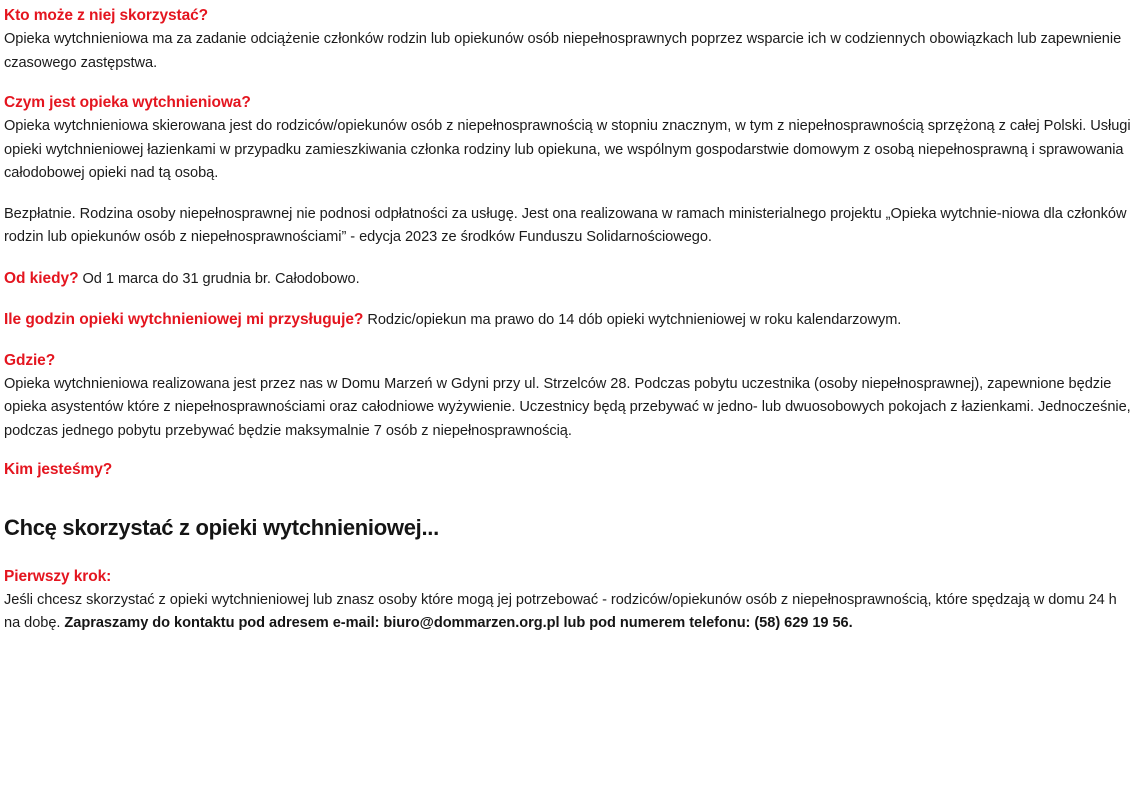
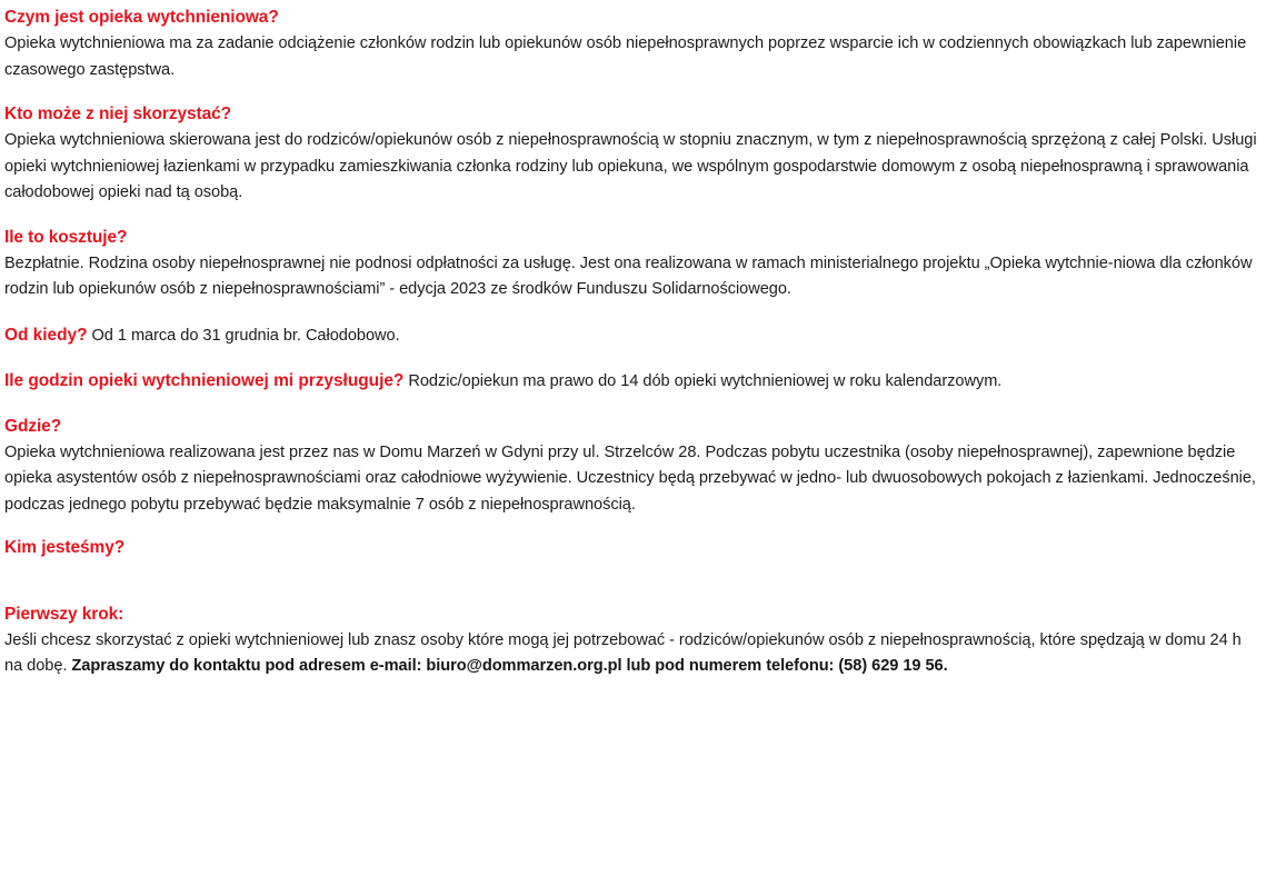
- Kto może z niej skorzystać?
+ Czym jest opieka wytchnieniowa?
  Opieka wytchnieniowa ma za zadanie odciążenie członków rodzin lub opiekunów osób niepełnosprawnych poprzez wsparcie ich w codziennych obowiązkach lub zapewnienie czasowego zastępstwa.
- Czym jest opieka wytchnieniowa?
+ Kto może z niej skorzystać?
  Opieka wytchnieniowa skierowana jest do rodziców/opiekunów osób z niepełnosprawnością w stopniu znacznym, w tym z niepełnosprawnością sprzężoną z całej Polski. Usługi opieki wytchnieniowej łazienkami w przypadku zamieszkiwania członka rodziny lub opiekuna, we wspólnym gospodarstwie domowym z osobą niepełnosprawną i sprawowania całodobowej opieki nad tą osobą.
+ Ile to kosztuje?
  Bezpłatnie. Rodzina osoby niepełnosprawnej nie podnosi odpłatności za usługę. Jest ona realizowana w ramach ministerialnego projektu „Opieka wytchnie-niowa dla członków rodzin lub opiekunów osób z niepełnosprawnościami” - edycja 2023 ze środków Funduszu Solidarnościowego.
  Od kiedy? Od 1 marca do 31 grudnia br. Całodobowo.
  Ile godzin opieki wytchnieniowej mi przysługuje? Rodzic/opiekun ma prawo do 14 dób opieki wytchnieniowej w roku kalendarzowym.
  Gdzie?
- Opieka wytchnieniowa realizowana jest przez nas w Domu Marzeń w Gdyni przy ul. Strzelców 28. Podczas pobytu uczestnika (osoby niepełnosprawnej), zapewnione będzie opieka asystentów które z niepełnosprawnościami oraz całodniowe wyżywienie. Uczestnicy będą przebywać w jedno- lub dwuosobowych pokojach z łazienkami. Jednocześnie, podczas jednego pobytu przebywać będzie maksymalnie 7 osób z niepełnosprawnością.
+ Opieka wytchnieniowa realizowana jest przez nas w Domu Marzeń w Gdyni przy ul. Strzelców 28. Podczas pobytu uczestnika (osoby niepełnosprawnej), zapewnione będzie opieka asystentów osób z niepełnosprawnościami oraz całodniowe wyżywienie. Uczestnicy będą przebywać w jedno- lub dwuosobowych pokojach z łazienkami. Jednocześnie, podczas jednego pobytu przebywać będzie maksymalnie 7 osób z niepełnosprawnością.
  Kim jesteśmy?
- Chcę skorzystać z opieki wytchnieniowej...
  Pierwszy krok:
  Jeśli chcesz skorzystać z opieki wytchnieniowej lub znasz osoby które mogą jej potrzebować - rodziców/opiekunów osób z niepełnosprawnością, które spędzają w domu 24 h na dobę. Zapraszamy do kontaktu pod adresem e-mail: biuro@dommarzen.org.pl lub pod numerem telefonu: (58) 629 19 56.
